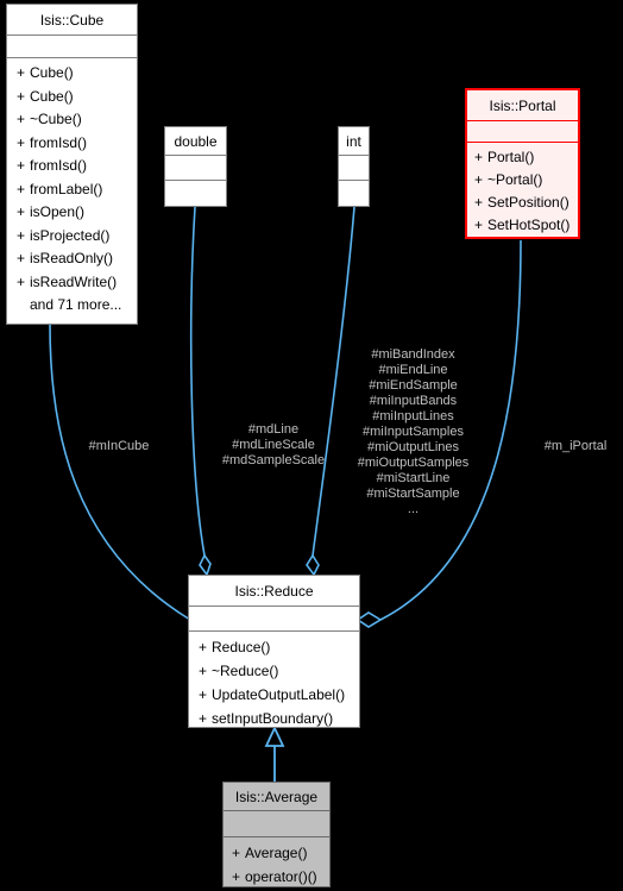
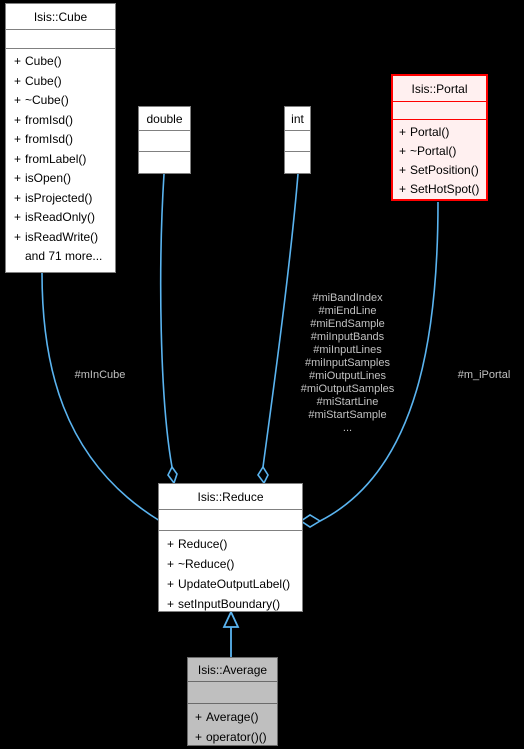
  Isis::Cube
  + Cube()
  + Cube()
  + ~Cube()
  + fromIsd()
  + fromIsd()
  + fromLabel()
  + isOpen()
  + isProjected()
  + isReadOnly()
  + isReadWrite()
  and 71 more...
  double
  int
  Isis::Portal
  + Portal()
  + ~Portal()
  + SetPosition()
  + SetHotSpot()
  Isis::Reduce
  + Reduce()
  + ~Reduce()
  + UpdateOutputLabel()
  + setInputBoundary()
  Isis::Average
  + Average()
  + operator()()
  #mInCube
- #mdLine
- #mdLineScale
- #mdSampleScale
  #miBandIndex
  #miEndLine
  #miEndSample
  #miInputBands
  #miInputLines
  #miInputSamples
  #miOutputLines
  #miOutputSamples
  #miStartLine
  #miStartSample
  ...
  #m_iPortal
